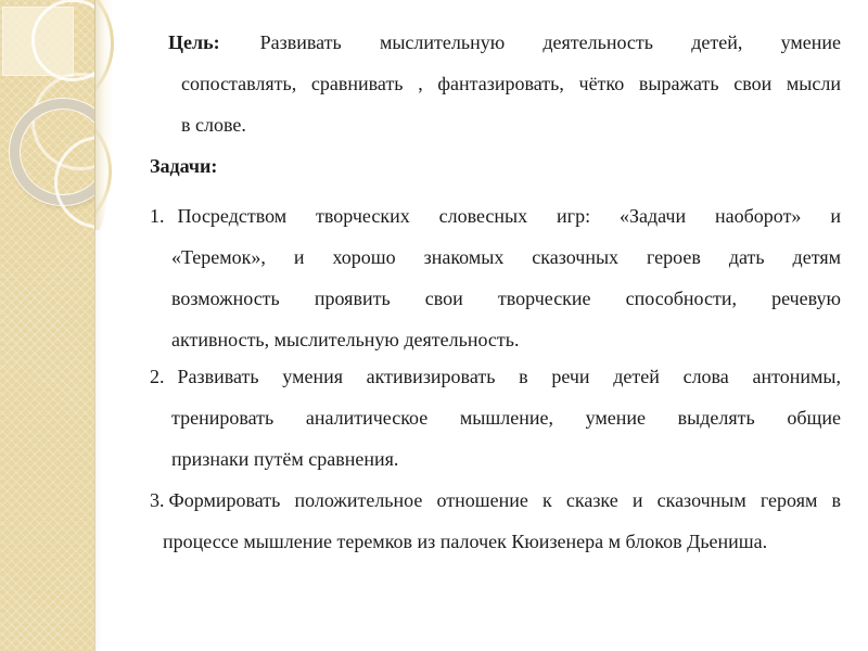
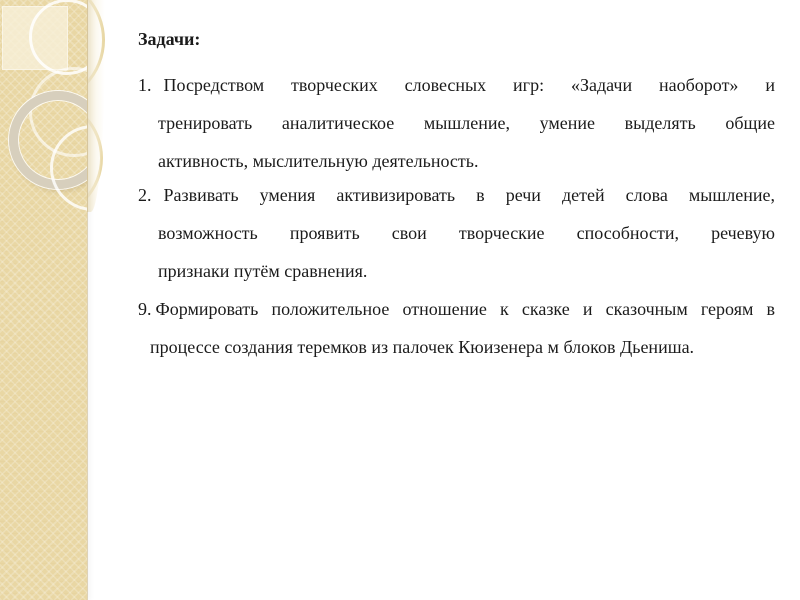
- Цель: Развивать мыслительную деятельность детей, умение
- сопоставлять, сравнивать , фантазировать, чётко выражать свои мысли
- в слове.
  Задачи:
  1. Посредством творческих словесных игр: «Задачи наоборот» и
- «Теремок», и хорошо знакомых сказочных героев дать детям
- возможность проявить свои творческие способности, речевую
+ тренировать аналитическое мышление, умение выделять общие
  активность, мыслительную деятельность.
- 2. Развивать умения активизировать в речи детей слова антонимы,
+ 2. Развивать умения активизировать в речи детей слова мышление,
- тренировать аналитическое мышление, умение выделять общие
+ возможность проявить свои творческие способности, речевую
  признаки путём сравнения.
- 3. Формировать положительное отношение к сказке и сказочным героям в
+ 9. Формировать положительное отношение к сказке и сказочным героям в
- процессе мышление теремков из палочек Кюизенера м блоков Дьениша.
+ процессе создания теремков из палочек Кюизенера м блоков Дьениша.
